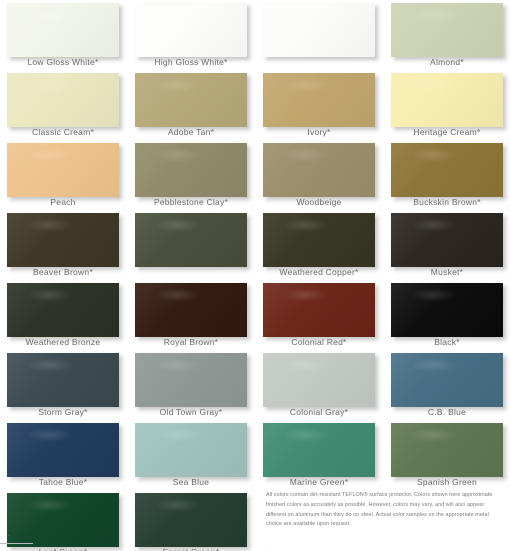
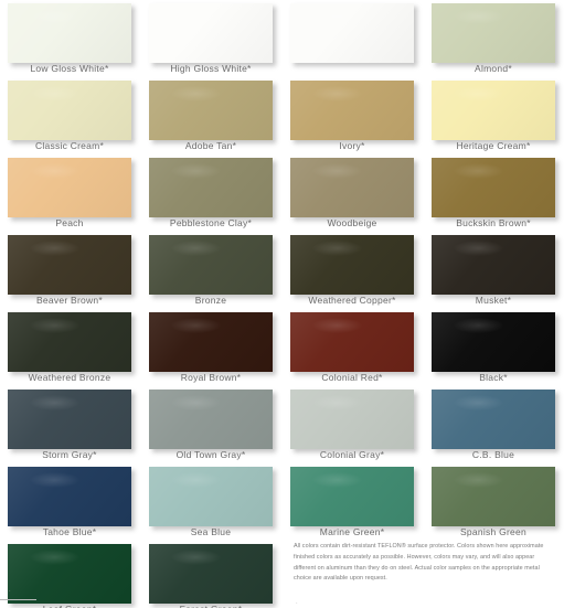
  Low Gloss White*
  High Gloss White*
  Almond*
  Classic Cream*
  Adobe Tan*
  Ivory*
  Heritage Cream*
  Peach
  Pebblestone Clay*
  Woodbeige
  Buckskin Brown*
  Beaver Brown*
+ Bronze
  Weathered Copper*
  Musket*
  Weathered Bronze
  Royal Brown*
  Colonial Red*
  Black*
  Storm Gray*
  Old Town Gray*
  Colonial Gray*
  C.B. Blue
  Tahoe Blue*
  Sea Blue
  Marine Green*
  Spanish Green
